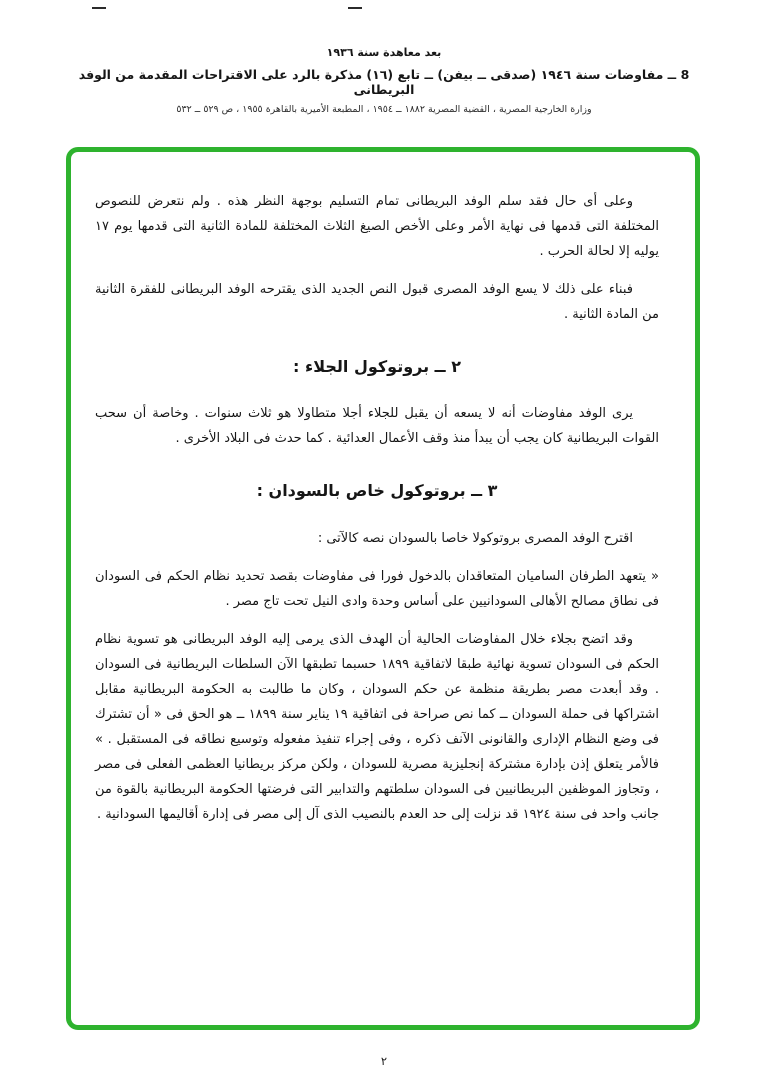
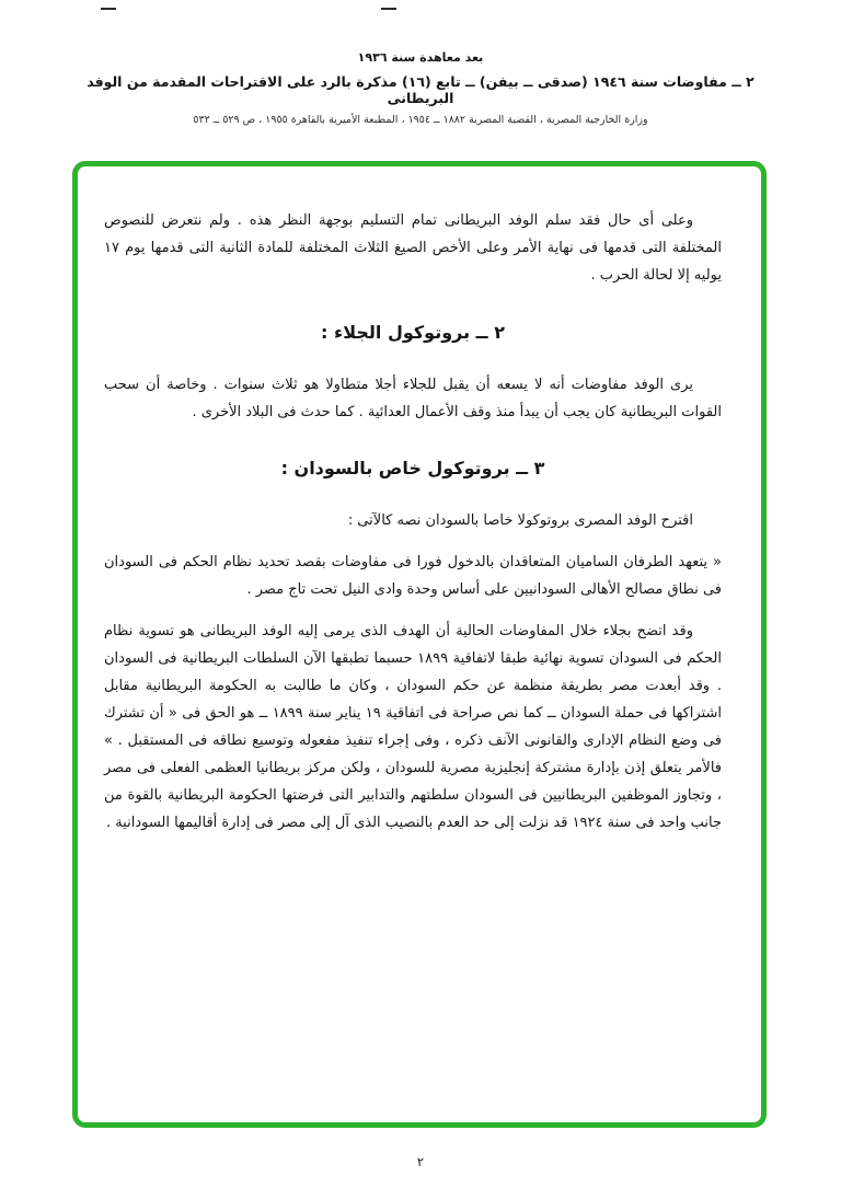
  بعد معاهدة سنة ١٩٣٦
- 8 ــ مفاوضات سنة ١٩٤٦ (صدقى ــ بيفن) ــ تابع (١٦) مذكرة بالرد على الاقتراحات المقدمة من الوفد البريطانى
+ ٢ ــ مفاوضات سنة ١٩٤٦ (صدقى ــ بيفن) ــ تابع (١٦) مذكرة بالرد على الاقتراحات المقدمة من الوفد البريطانى
  وزارة الخارجية المصرية ، القضية المصرية ١٨٨٢ ــ ١٩٥٤ ، المطبعة الأميرية بالقاهرة ١٩٥٥ ، ص ٥٢٩ ــ ٥٣٢
  وعلى أى حال فقد سلم الوفد البريطانى تمام التسليم بوجهة النظر هذه . ولم نتعرض للنصوص المختلفة التى قدمها فى نهاية الأمر وعلى الأخص الصيغ الثلاث المختلفة للمادة الثانية التى قدمها يوم ١٧ يوليه إلا لحالة الحرب .
- فبناء على ذلك لا يسع الوفد المصرى قبول النص الجديد الذى يقترحه الوفد البريطانى للفقرة الثانية من المادة الثانية .
  ٢ ــ بروتوكول الجلاء :
  يرى الوفد مفاوضات أنه لا يسعه أن يقبل للجلاء أجلا متطاولا هو ثلاث سنوات . وخاصة أن سحب القوات البريطانية كان يجب أن يبدأ منذ وقف الأعمال العدائية . كما حدث فى البلاد الأخرى .
  ٣ ــ بروتوكول خاص بالسودان :
  اقترح الوفد المصرى بروتوكولا خاصا بالسودان نصه كالآتى :
  « يتعهد الطرفان الساميان المتعاقدان بالدخول فورا فى مفاوضات بقصد تحديد نظام الحكم فى السودان فى نطاق مصالح الأهالى السودانيين على أساس وحدة وادى النيل تحت تاج مصر .
  وقد اتضح بجلاء خلال المفاوضات الحالية أن الهدف الذى يرمى إليه الوفد البريطانى هو تسوية نظام الحكم فى السودان تسوية نهائية طبقا لاتفاقية ١٨٩٩ حسبما تطبقها الآن السلطات البريطانية فى السودان . وقد أبعدت مصر بطريقة منظمة عن حكم السودان ، وكان ما طالبت به الحكومة البريطانية مقابل اشتراكها فى حملة السودان ــ كما نص صراحة فى اتفاقية ١٩ يناير سنة ١٨٩٩ ــ هو الحق فى « أن تشترك فى وضع النظام الإدارى والقانونى الآنف ذكره ، وفى إجراء تنفيذ مفعوله وتوسيع نطاقه فى المستقبل . » فالأمر يتعلق إذن بإدارة مشتركة إنجليزية مصرية للسودان ، ولكن مركز بريطانيا العظمى الفعلى فى مصر ، وتجاوز الموظفين البريطانيين فى السودان سلطتهم والتدابير التى فرضتها الحكومة البريطانية بالقوة من جانب واحد فى سنة ١٩٢٤ قد نزلت إلى حد العدم بالنصيب الذى آل إلى مصر فى إدارة أقاليمها السودانية .
  ٢
